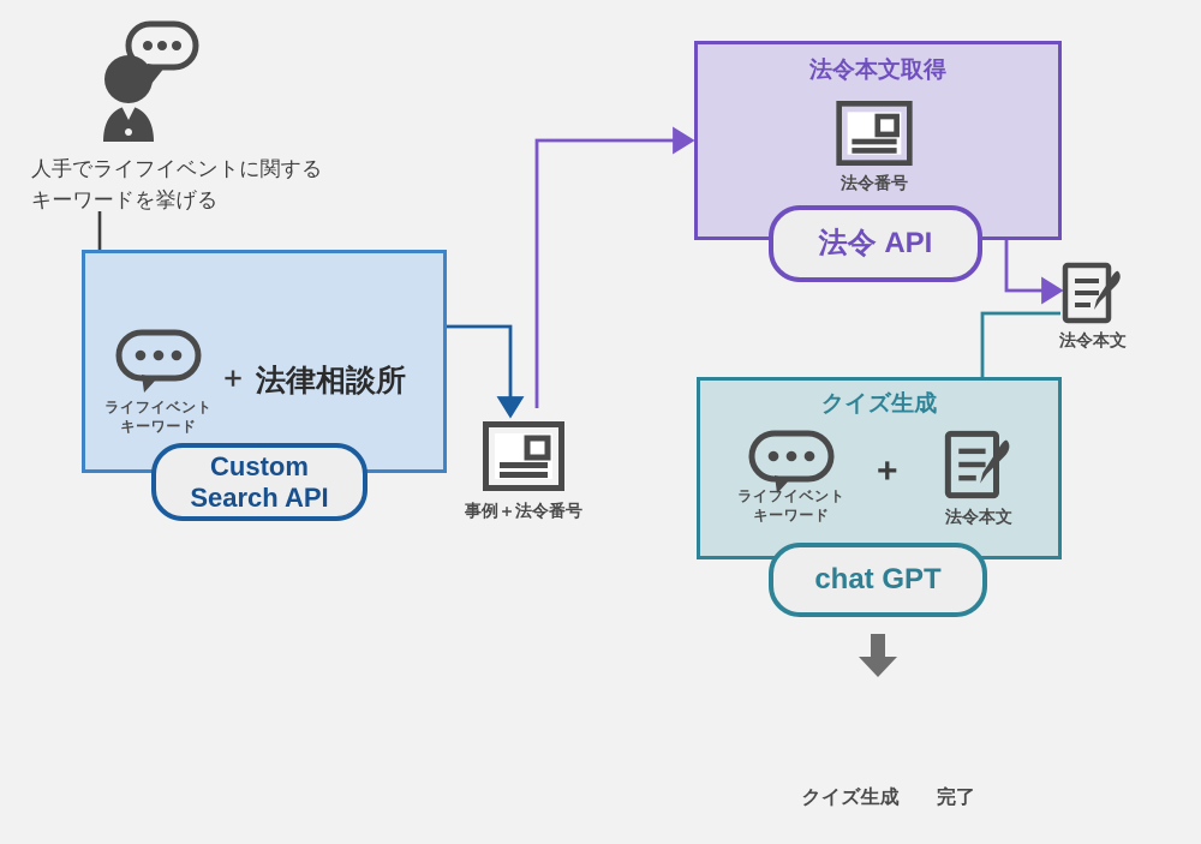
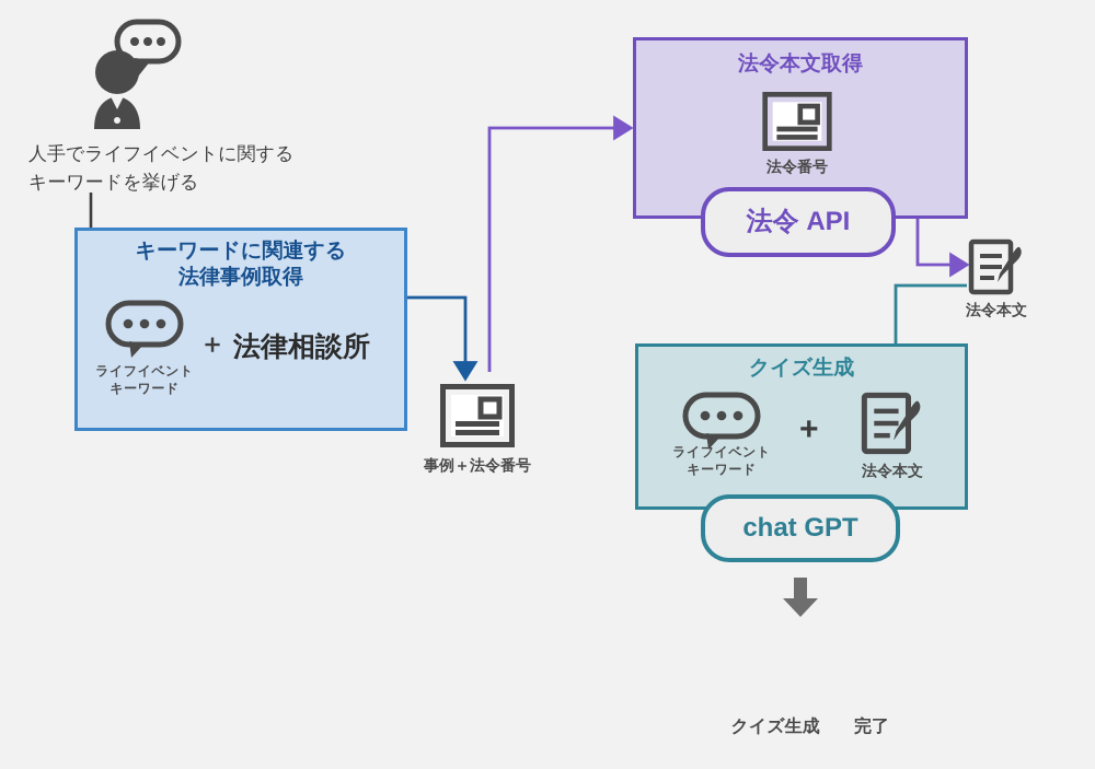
  人手でライフイベントに関する
  キーワードを挙げる
+ キーワードに関連する
+ 法律事例取得
  ライフイベント
  キーワード
  ＋
  法律相談所
- Custom
- Search API
  事例＋法令番号
  法令本文取得
  法令番号
  法令 API
  法令本文
  クイズ生成
  ライフイベント
  キーワード
  +
  法令本文
  chat GPT
  クイズ生成
  完了
